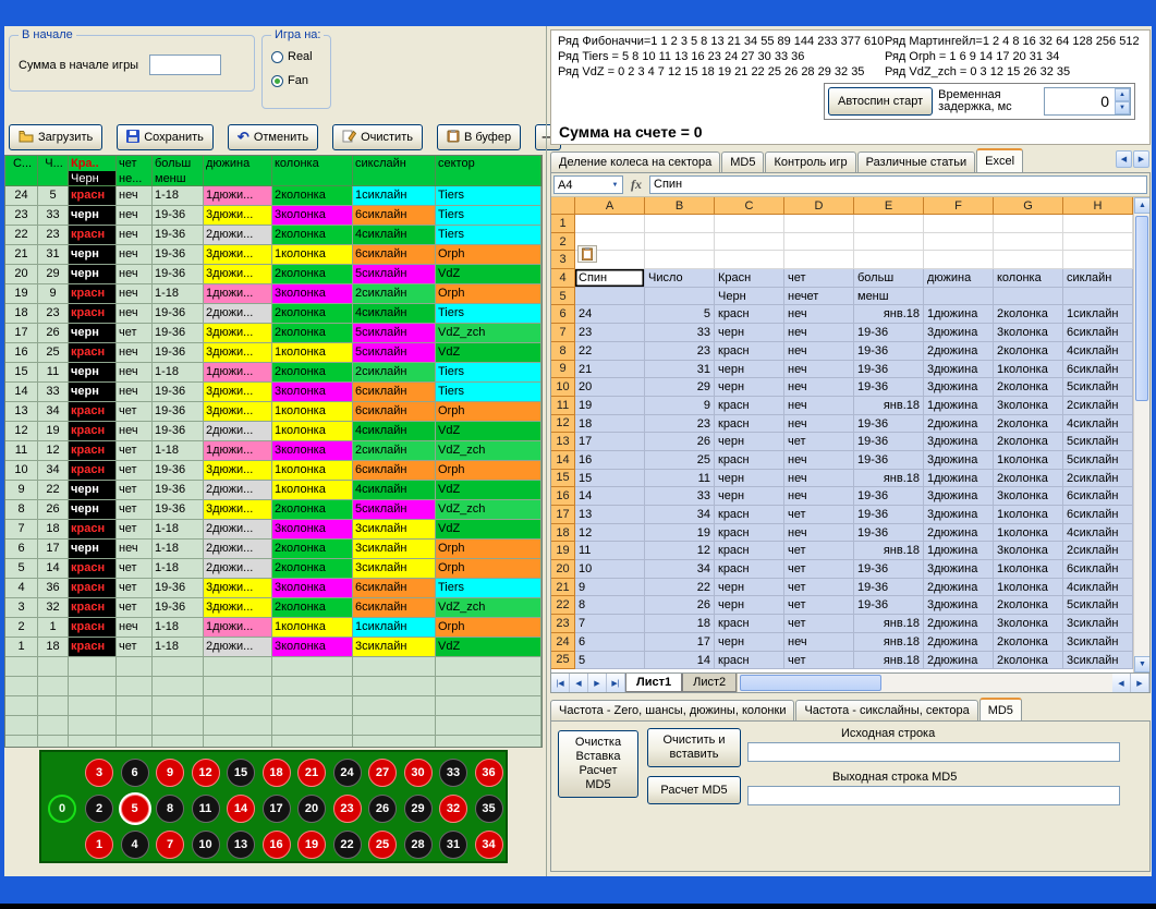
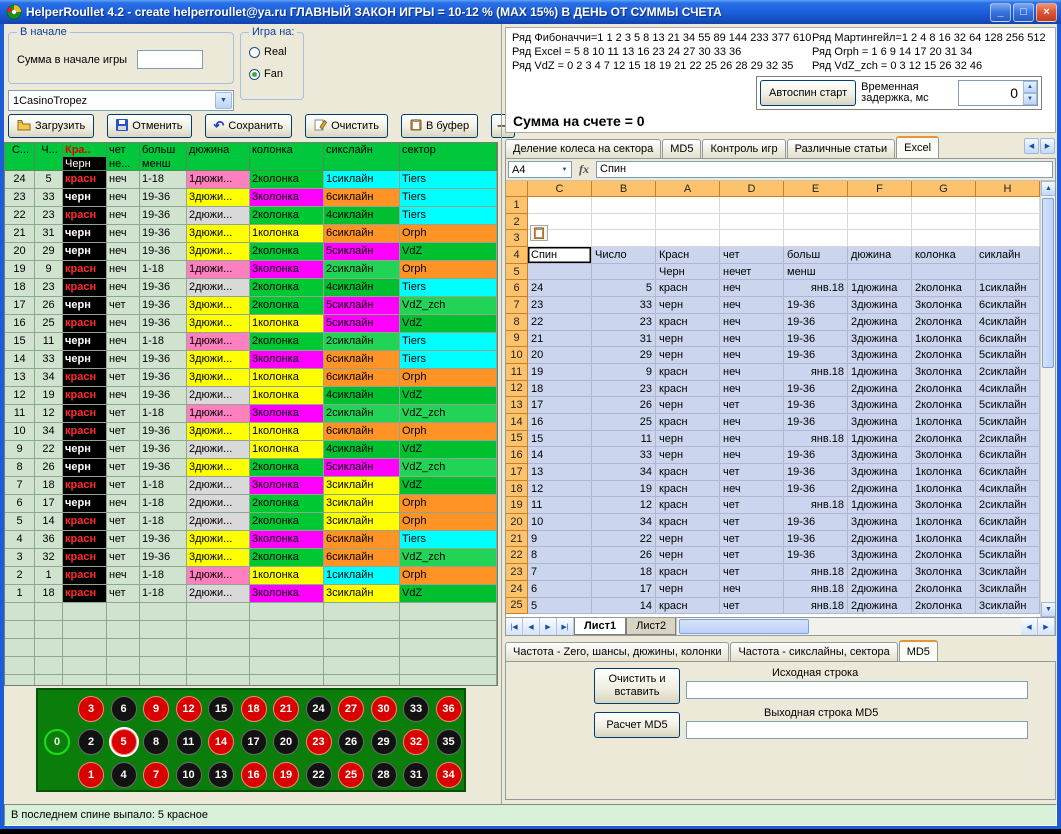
+ HelperRoullet 4.2 - create helperroullet@ya.ru ГЛАВНЫЙ ЗАКОН ИГРЫ = 10-12 % (MAX 15%) В ДЕНЬ ОТ СУММЫ СЧЕТА
+ _
+ □
+ ×
  В начале
  Сумма в начале игры
  Игра на:
  Real
  Fan
+ 1CasinoTropez
  Загрузить
- Сохранить
+ Отменить
  ↶
- Отменить
+ Сохранить
  Очистить
  В буфер
  —
  С...
  Ч...
  Кра..
  Черн
  чет
  не...
  больш
  менш
  дюжина
  колонка
  сикслайн
  сектор
  24
  5
  красн
  неч
  1-18
  1дюжи...
  2колонка
  1сиклайн
  Tiers
  23
  33
  черн
  неч
  19-36
  3дюжи...
  3колонка
  6сиклайн
  Tiers
  22
  23
  красн
  неч
  19-36
  2дюжи...
  2колонка
  4сиклайн
  Tiers
  21
  31
  черн
  неч
  19-36
  3дюжи...
  1колонка
  6сиклайн
  Orph
  20
  29
  черн
  неч
  19-36
  3дюжи...
  2колонка
  5сиклайн
  VdZ
  19
  9
  красн
  неч
  1-18
  1дюжи...
  3колонка
  2сиклайн
  Orph
  18
  23
  красн
  неч
  19-36
  2дюжи...
  2колонка
  4сиклайн
  Tiers
  17
  26
  черн
  чет
  19-36
  3дюжи...
  2колонка
  5сиклайн
  VdZ_zch
  16
  25
  красн
  неч
  19-36
  3дюжи...
  1колонка
  5сиклайн
  VdZ
  15
  11
  черн
  неч
  1-18
  1дюжи...
  2колонка
  2сиклайн
  Tiers
  14
  33
  черн
  неч
  19-36
  3дюжи...
  3колонка
  6сиклайн
  Tiers
  13
  34
  красн
  чет
  19-36
  3дюжи...
  1колонка
  6сиклайн
  Orph
  12
  19
  красн
  неч
  19-36
  2дюжи...
  1колонка
  4сиклайн
  VdZ
  11
  12
  красн
  чет
  1-18
  1дюжи...
  3колонка
  2сиклайн
  VdZ_zch
  10
  34
  красн
  чет
  19-36
  3дюжи...
  1колонка
  6сиклайн
  Orph
  9
  22
  черн
  чет
  19-36
  2дюжи...
  1колонка
  4сиклайн
  VdZ
  8
  26
  черн
  чет
  19-36
  3дюжи...
  2колонка
  5сиклайн
  VdZ_zch
  7
  18
  красн
  чет
  1-18
  2дюжи...
  3колонка
  3сиклайн
  VdZ
  6
  17
  черн
  неч
  1-18
  2дюжи...
  2колонка
  3сиклайн
  Orph
  5
  14
  красн
  чет
  1-18
  2дюжи...
  2колонка
  3сиклайн
  Orph
  4
  36
  красн
  чет
  19-36
  3дюжи...
  3колонка
  6сиклайн
  Tiers
  3
  32
  красн
  чет
  19-36
  3дюжи...
  2колонка
  6сиклайн
  VdZ_zch
  2
  1
  красн
  неч
  1-18
  1дюжи...
  1колонка
  1сиклайн
  Orph
  1
  18
  красн
  чет
  1-18
  2дюжи...
  3колонка
  3сиклайн
  VdZ
  3
  6
  9
  12
  15
  18
  21
  24
  27
  30
  33
  36
  2
  5
  8
  11
  14
  17
  20
  23
  26
  29
  32
  35
  1
  4
  7
  10
  13
  16
  19
  22
  25
  28
  31
  34
  0
  Ряд Фибоначчи=1 1 2 3 5 8 13 21 34 55 89 144 233 377 610
- Ряд Tiers = 5 8 10 11 13 16 23 24 27 30 33 36
+ Ряд Excel = 5 8 10 11 13 16 23 24 27 30 33 36
  Ряд VdZ = 0 2 3 4 7 12 15 18 19 21 22 25 26 28 29 32 35
  Ряд Мартингейл=1 2 4 8 16 32 64 128 256 512
  Ряд Orph = 1 6 9 14 17 20 31 34
- Ряд VdZ_zch = 0 3 12 15 26 32 35
+ Ряд VdZ_zch = 0 3 12 15 26 32 46
  Автоспин старт
  Временная задержка, мс
  0
  Сумма на счете = 0
  Деление колеса на сектора
  MD5
  Контроль игр
  Различные статьи
  Excel
  A4
  fx
  Спин
- A
+ C
  B
- C
+ A
  D
  E
  F
  G
  H
  1
  2
  3
  4
  Спин
  Число
  Красн
  чет
  больш
  дюжина
  колонка
  сиклайн
  5
  Черн
  нечет
  менш
  6
  24
  5
  красн
  неч
  янв.18
  1дюжина
  2колонка
  1сиклайн
  7
  23
  33
  черн
  неч
  19-36
  3дюжина
  3колонка
  6сиклайн
  8
  22
  23
  красн
  неч
  19-36
  2дюжина
  2колонка
  4сиклайн
  9
  21
  31
  черн
  неч
  19-36
  3дюжина
  1колонка
  6сиклайн
  10
  20
  29
  черн
  неч
  19-36
  3дюжина
  2колонка
  5сиклайн
  11
  19
  9
  красн
  неч
  янв.18
  1дюжина
  3колонка
  2сиклайн
  12
  18
  23
  красн
  неч
  19-36
  2дюжина
  2колонка
  4сиклайн
  13
  17
  26
  черн
  чет
  19-36
  3дюжина
  2колонка
  5сиклайн
  14
  16
  25
  красн
  неч
  19-36
  3дюжина
  1колонка
  5сиклайн
  15
  15
  11
  черн
  неч
  янв.18
  1дюжина
  2колонка
  2сиклайн
  16
  14
  33
  черн
  неч
  19-36
  3дюжина
  3колонка
  6сиклайн
  17
  13
  34
  красн
  чет
  19-36
  3дюжина
  1колонка
  6сиклайн
  18
  12
  19
  красн
  неч
  19-36
  2дюжина
  1колонка
  4сиклайн
  19
  11
  12
  красн
  чет
  янв.18
  1дюжина
  3колонка
  2сиклайн
  20
  10
  34
  красн
  чет
  19-36
  3дюжина
  1колонка
  6сиклайн
  21
  9
  22
  черн
  чет
  19-36
  2дюжина
  1колонка
  4сиклайн
  22
  8
  26
  черн
  чет
  19-36
  3дюжина
  2колонка
  5сиклайн
  23
  7
  18
  красн
  чет
  янв.18
  2дюжина
  3колонка
  3сиклайн
  24
  6
  17
  черн
  неч
  янв.18
  2дюжина
  2колонка
  3сиклайн
  25
  5
  14
  красн
  чет
  янв.18
  2дюжина
  2колонка
  3сиклайн
  Лист1
  Лист2
  Частота - Zero, шансы, дюжины, колонки
  Частота - сикслайны, сектора
  MD5
- Очистка Вставка Расчет MD5
  Очистить и вставить
  Расчет MD5
  Исходная строка
  Выходная строка MD5
+ В последнем спине выпало: 5 красное
